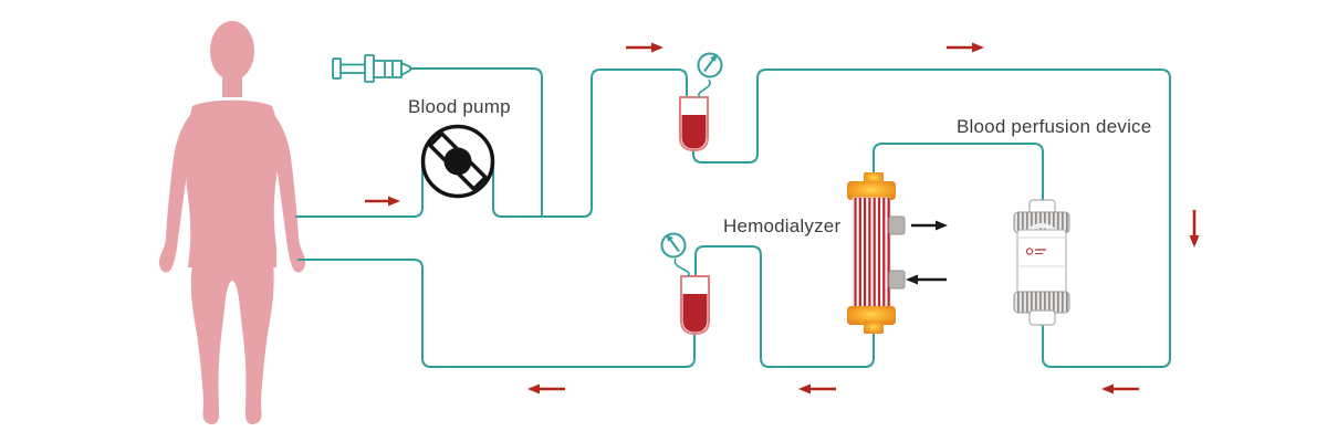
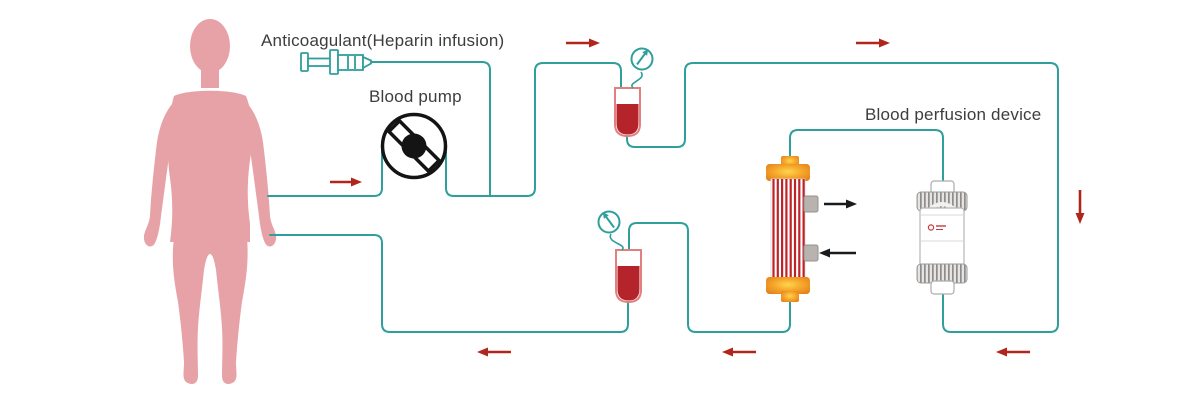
+ Anticoagulant(Heparin infusion)
  Blood pump
- Hemodialyzer
  Blood perfusion device
